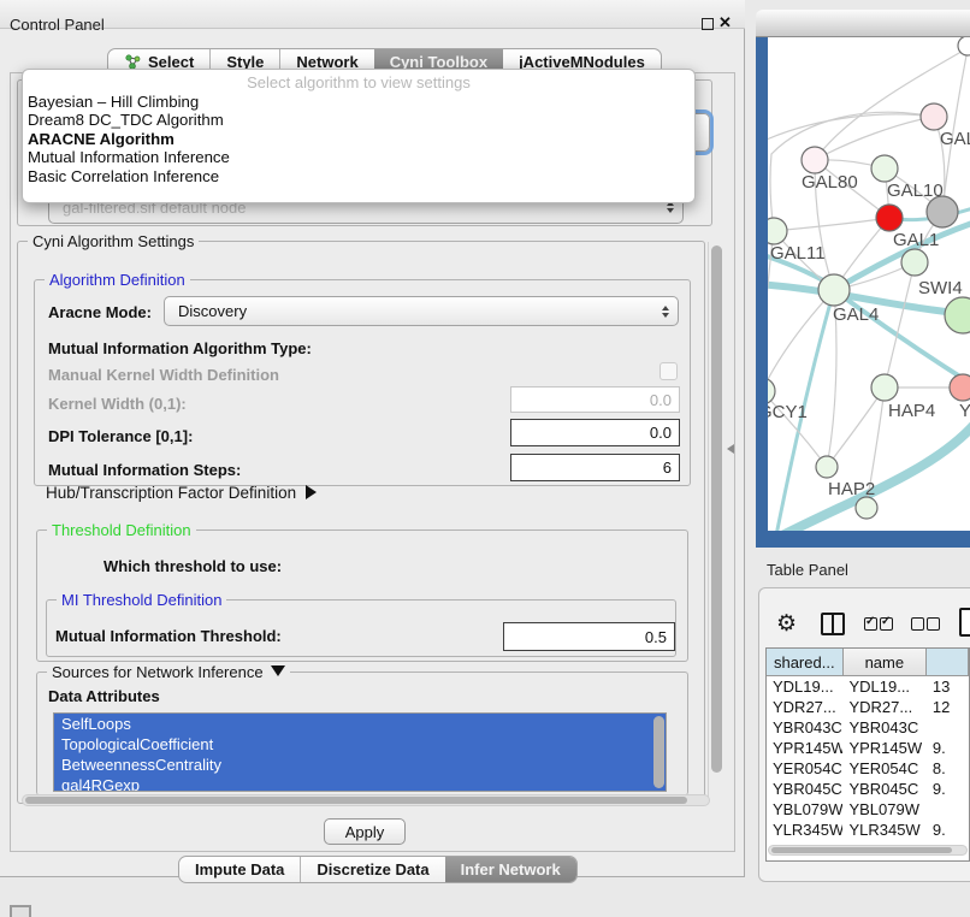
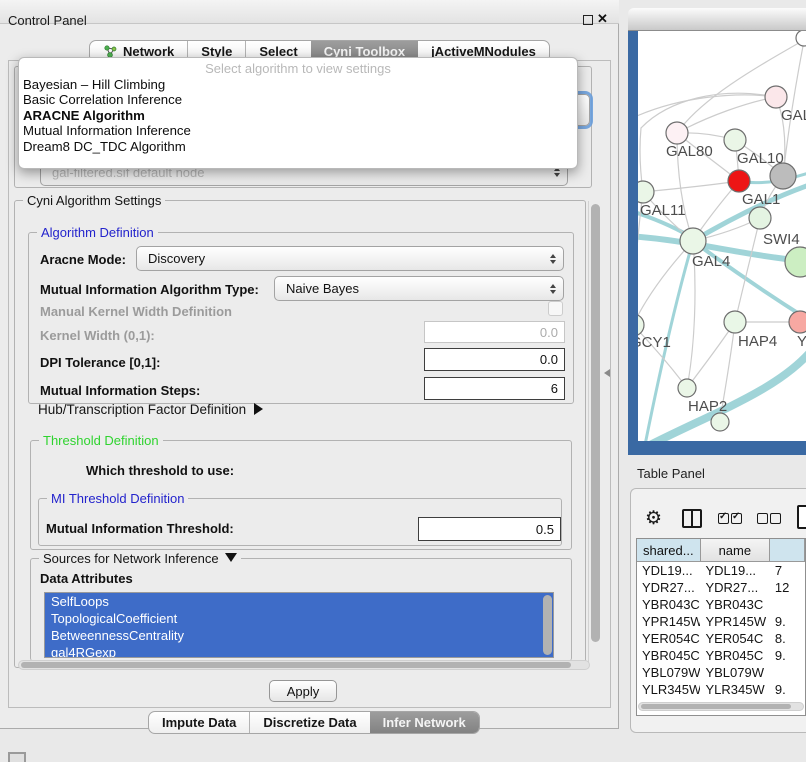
  Control Panel
  ✕
- Select
+ Network
  Style
- Network
+ Select
  Cyni Toolbox
  jActiveMNodules
  gal-filtered.sif default node
  Cyni Algorithm Settings
  Algorithm Definition
  Aracne Mode:
  Discovery
  Mutual Information Algorithm Type:
+ Naive Bayes
  Manual Kernel Width Definition
  Kernel Width (0,1):
  0.0
  DPI Tolerance [0,1]:
  0.0
  Mutual Information Steps:
  6
  Hub/Transcription Factor Definition
  Threshold Definition
  Which threshold to use:
  MI Threshold Definition
  Mutual Information Threshold:
  0.5
  Sources for Network Inference
  Data Attributes
  SelfLoops
  TopologicalCoefficient
  BetweennessCentrality
  gal4RGexp
  Apply
  Impute Data
  Discretize Data
  Infer Network
  Select algorithm to view settings
  Bayesian – Hill Climbing
- Dream8 DC_TDC Algorithm
+ Basic Correlation Inference
  ARACNE Algorithm
  Mutual Information Inference
- Basic Correlation Inference
+ Dream8 DC_TDC Algorithm
  GAL80
  GAL10
  GAL1
  GAL11
  SWI4
  GAL4
  CY1
  HAP4
  Y
  HAP2
  Table Panel
  ⚙
  shared...
  name
  YDL19...
  YDL19...
- 13
+ 7
  YDR27...
  YDR27...
  12
  YBR043C
  YBR043C
  YPR145W
  YPR145W
  9.
  YER054C
  YER054C
  8.
  YBR045C
  YBR045C
  9.
  YBL079W
  YBL079W
  YLR345W
  YLR345W
  9.
